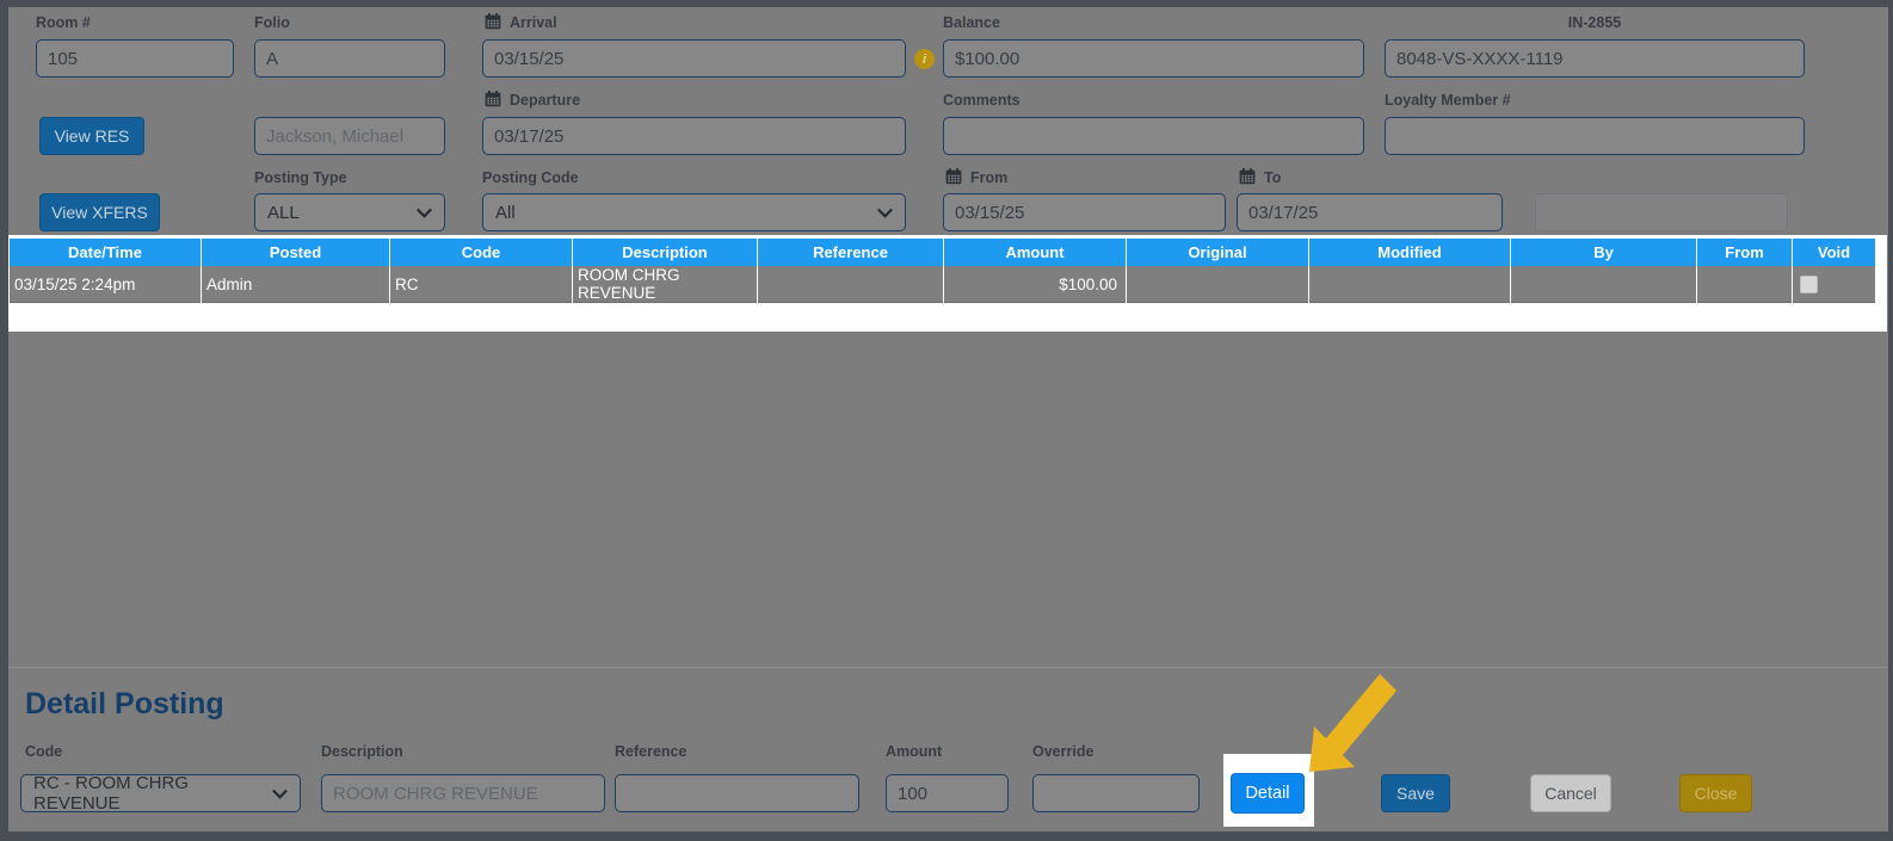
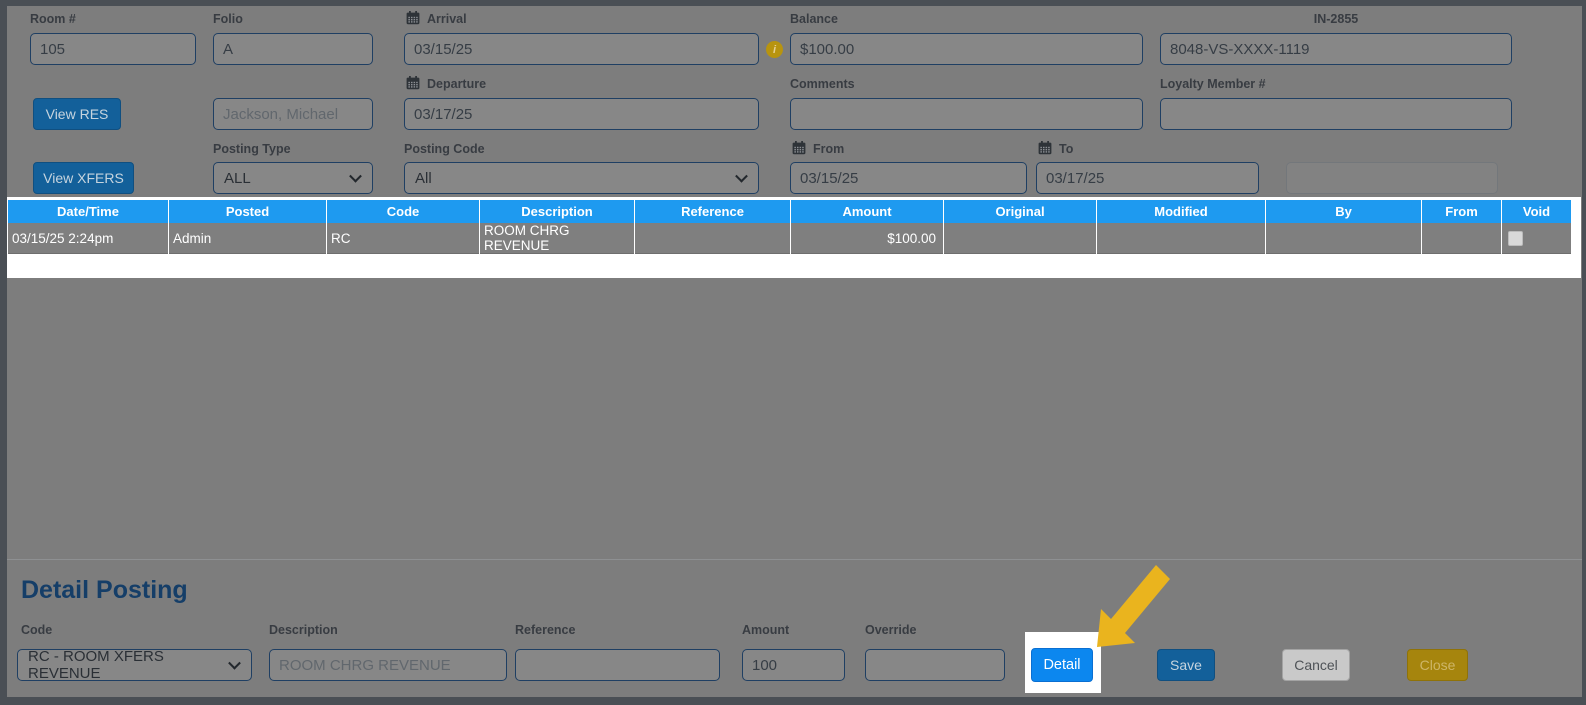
  Room #
  105
  Folio
  A
  Arrival
  03/15/25
  i
  Balance
  $100.00
  IN-2855
  8048-VS-XXXX-1119
  View RES
  Jackson, Michael
  Departure
  03/17/25
  Comments
  Loyalty Member #
  View XFERS
  Posting Type
  ALL
  Posting Code
  All
  From
  03/15/25
  To
  03/17/25
  Date/Time
  Posted
  Code
  Description
  Reference
  Amount
  Original
  Modified
  By
  From
  Void
  03/15/25 2:24pm
  Admin
  RC
  ROOM CHRG REVENUE
  $100.00
  Detail Posting
  Code
- RC - ROOM CHRG REVENUE
+ RC - ROOM XFERS REVENUE
  Description
  ROOM CHRG REVENUE
  Reference
  Amount
  100
  Override
  Detail
  Save
  Cancel
  Close
